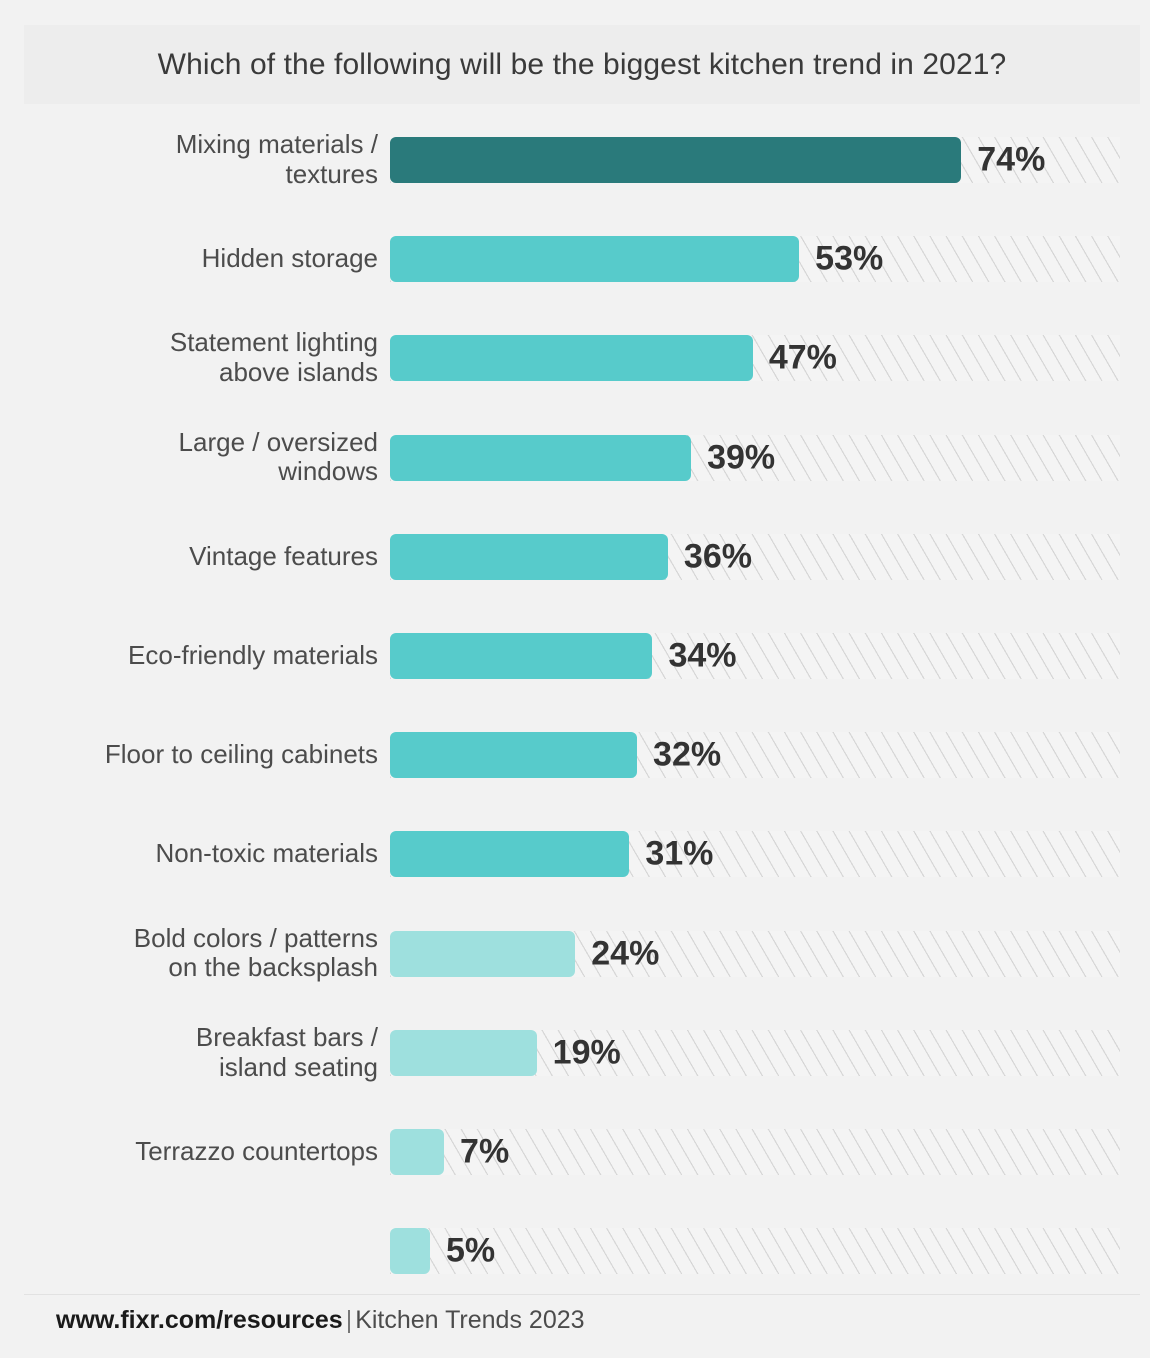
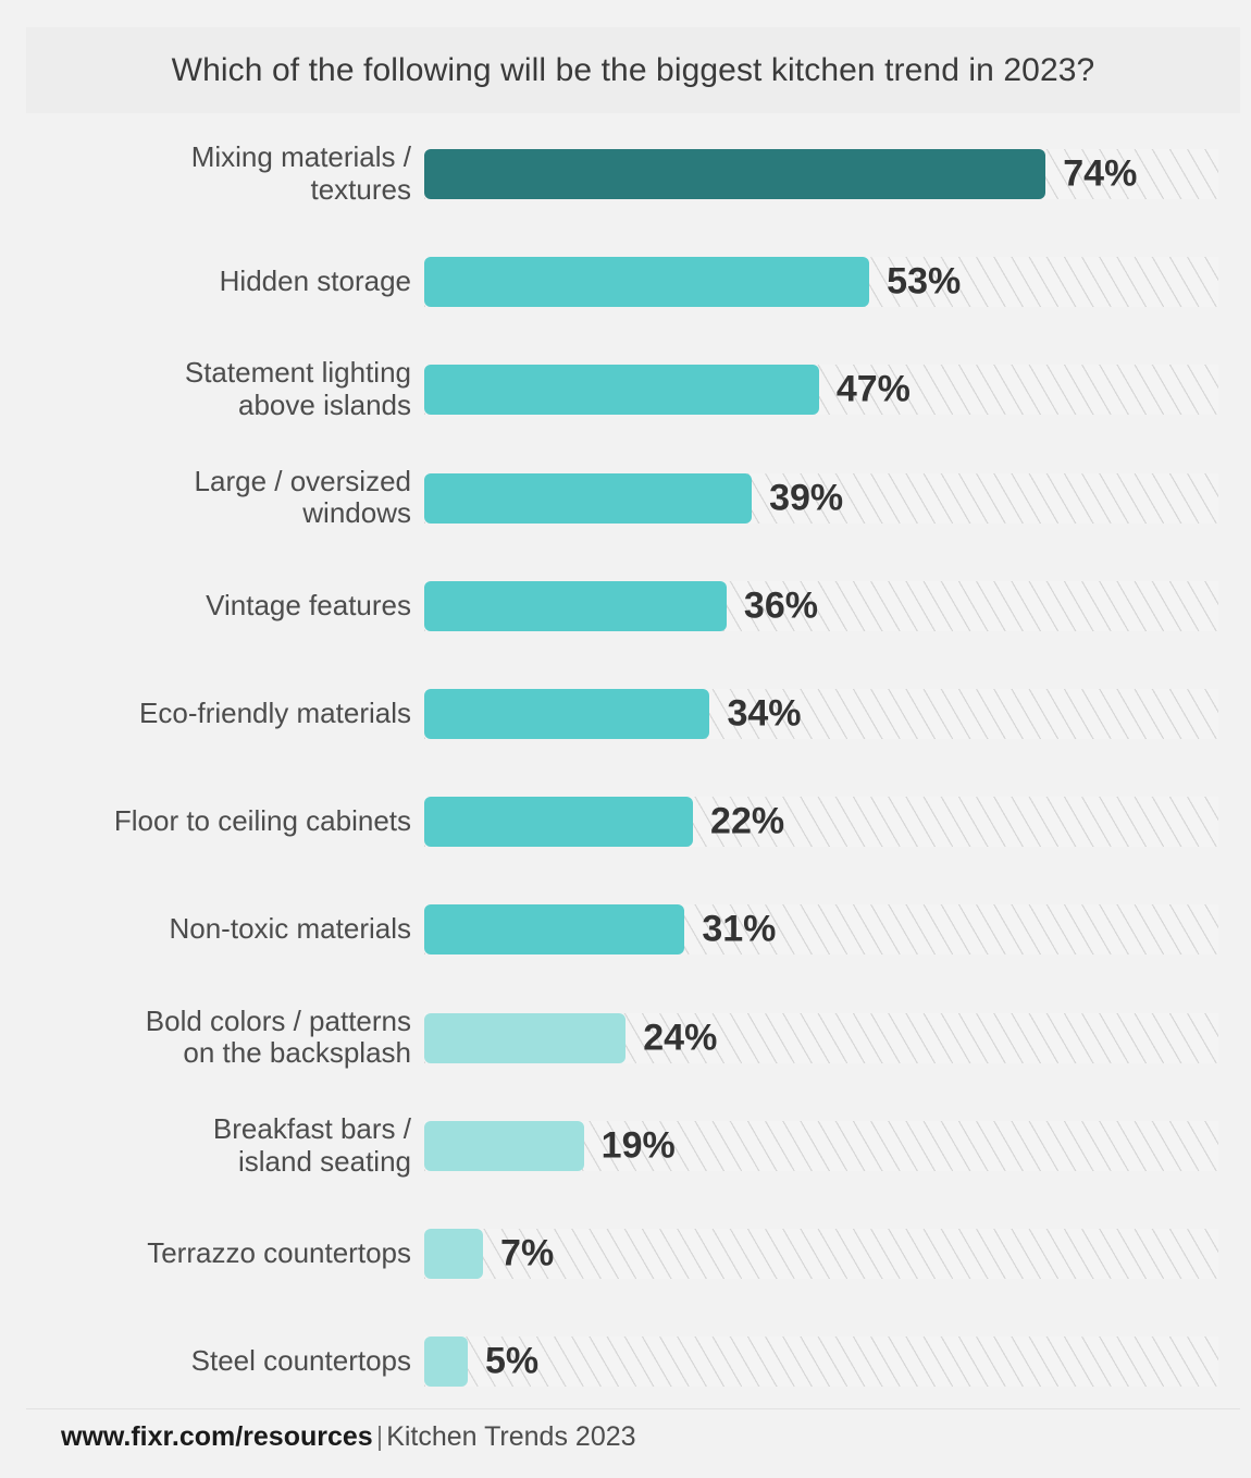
- Which of the following will be the biggest kitchen trend in 2021?
+ Which of the following will be the biggest kitchen trend in 2023?
  Mixing materials /
  textures
  74%
  Hidden storage
  53%
  Statement lighting
  above islands
  47%
  Large / oversized
  windows
  39%
  Vintage features
  36%
  Eco-friendly materials
  34%
  Floor to ceiling cabinets
- 32%
+ 22%
  Non-toxic materials
  31%
  Bold colors / patterns
  on the backsplash
  24%
  Breakfast bars /
  island seating
  19%
  Terrazzo countertops
  7%
+ Steel countertops
  5%
  www.fixr.com/resources|Kitchen Trends 2023
